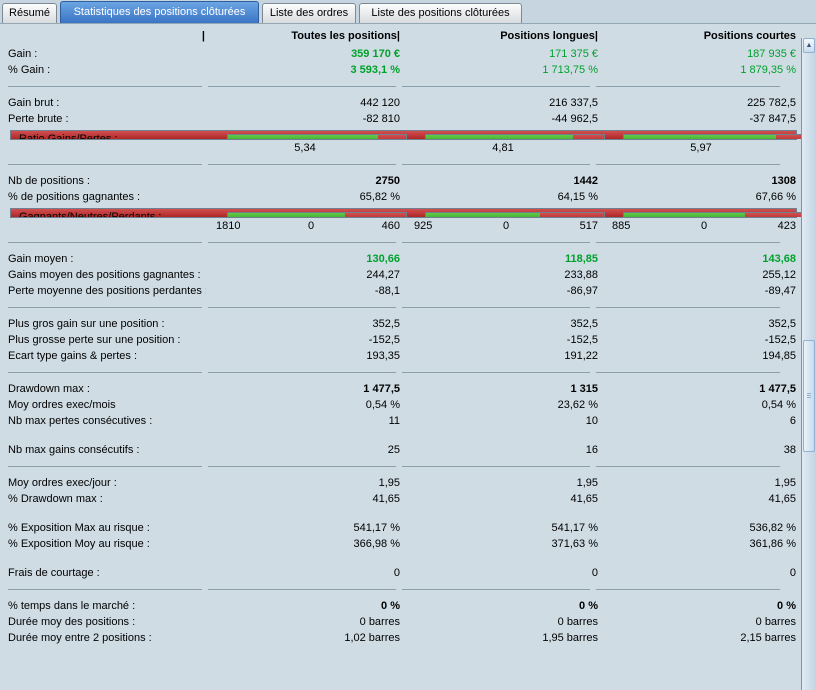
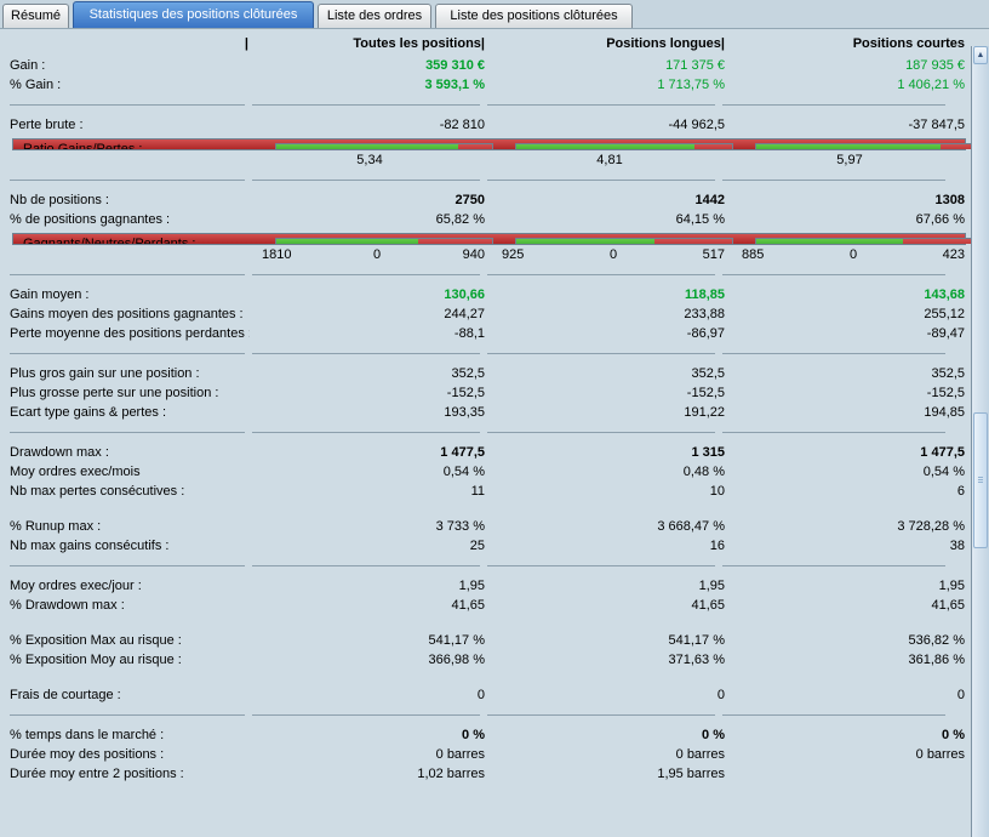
  Résumé
  Statistiques des positions clôturées
  Liste des ordres
  Liste des positions clôturées
  |
  Toutes les positions|
  Positions longues|
  Positions courtes
  Gain :
- 359 170 €
+ 359 310 €
  171 375 €
  187 935 €
  % Gain :
  3 593,1 %
  1 713,75 %
- 1 879,35 %
+ 1 406,21 %
- Gain brut :
- 442 120
- 216 337,5
- 225 782,5
  Perte brute :
  -82 810
  -44 962,5
  -37 847,5
  5,34
  4,81
  5,97
  Nb de positions :
  2750
  1442
  1308
  % de positions gagnantes :
  65,82 %
  64,15 %
  67,66 %
  1810
  0
- 460
+ 940
  925
  0
  517
  885
  0
  423
  Gain moyen :
  130,66
  118,85
  143,68
  Gains moyen des positions gagnantes :
  244,27
  233,88
  255,12
  Perte moyenne des positions perdantes
  -88,1
  -86,97
  -89,47
  Plus gros gain sur une position :
  352,5
  352,5
  352,5
  Plus grosse perte sur une position :
  -152,5
  -152,5
  -152,5
  Ecart type gains & pertes :
  193,35
  191,22
  194,85
  Drawdown max :
  1 477,5
  1 315
  1 477,5
  Moy ordres exec/mois
  0,54 %
- 23,62 %
+ 0,48 %
  0,54 %
  Nb max pertes consécutives :
  11
  10
  6
+ % Runup max :
+ 3 733 %
+ 3 668,47 %
+ 3 728,28 %
  Nb max gains consécutifs :
  25
  16
  38
  Moy ordres exec/jour :
  1,95
  1,95
  1,95
  % Drawdown max :
  41,65
  41,65
  41,65
  % Exposition Max au risque :
  541,17 %
  541,17 %
  536,82 %
  % Exposition Moy au risque :
  366,98 %
  371,63 %
  361,86 %
  Frais de courtage :
  0
  0
  0
  % temps dans le marché :
  0 %
  0 %
  0 %
  Durée moy des positions :
  0 barres
  0 barres
  0 barres
  Durée moy entre 2 positions :
  1,02 barres
  1,95 barres
- 2,15 barres
